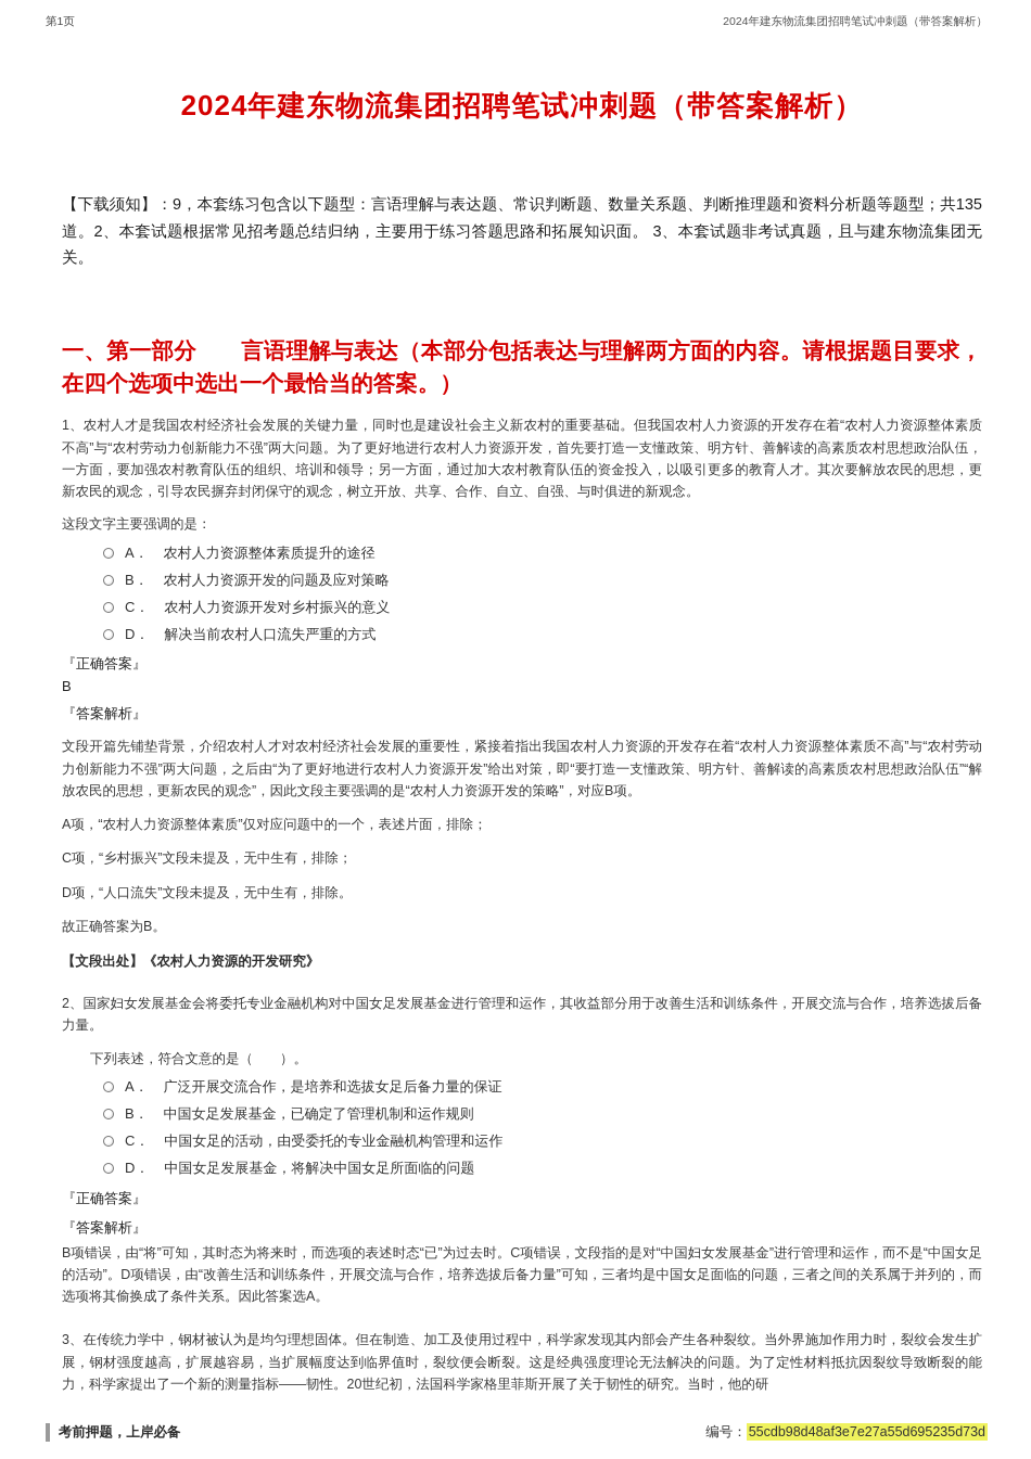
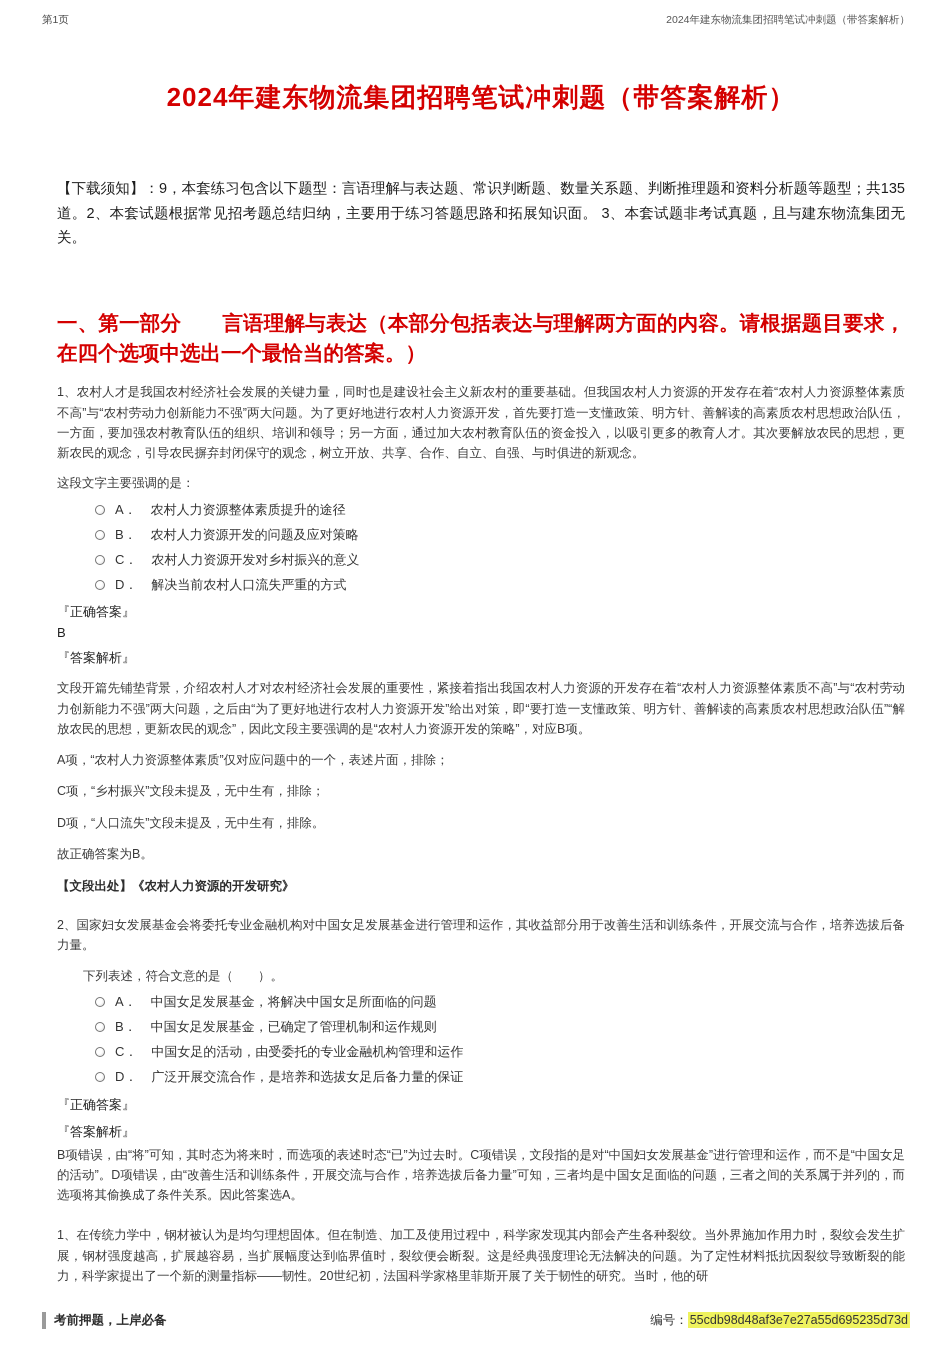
  第1页
  2024年建东物流集团招聘笔试冲刺题（带答案解析）
  2024年建东物流集团招聘笔试冲刺题（带答案解析）
  【下载须知】：9，本套练习包含以下题型：言语理解与表达题、常识判断题、数量关系题、判断推理题和资料分析题等题型；共135道。2、本套试题根据常见招考题总结归纳，主要用于练习答题思路和拓展知识面。 3、本套试题非考试真题，且与建东物流集团无关。
  一、第一部分 言语理解与表达（本部分包括表达与理解两方面的内容。请根据题目要求，在四个选项中选出一个最恰当的答案。）
  1、农村人才是我国农村经济社会发展的关键力量，同时也是建设社会主义新农村的重要基础。但我国农村人力资源的开发存在着“农村人力资源整体素质不高”与“农村劳动力创新能力不强”两大问题。为了更好地进行农村人力资源开发，首先要打造一支懂政策、明方针、善解读的高素质农村思想政治队伍，一方面，要加强农村教育队伍的组织、培训和领导；另一方面，通过加大农村教育队伍的资金投入，以吸引更多的教育人才。其次要解放农民的思想，更新农民的观念，引导农民摒弃封闭保守的观念，树立开放、共享、合作、自立、自强、与时俱进的新观念。
  这段文字主要强调的是：
  A．
  农村人力资源整体素质提升的途径
  B．
  农村人力资源开发的问题及应对策略
  C．
  农村人力资源开发对乡村振兴的意义
  D．
  解决当前农村人口流失严重的方式
  『正确答案』
  B
  『答案解析』
  文段开篇先铺垫背景，介绍农村人才对农村经济社会发展的重要性，紧接着指出我国农村人力资源的开发存在着“农村人力资源整体素质不高”与“农村劳动力创新能力不强”两大问题，之后由“为了更好地进行农村人力资源开发”给出对策，即“要打造一支懂政策、明方针、善解读的高素质农村思想政治队伍”“解放农民的思想，更新农民的观念”，因此文段主要强调的是“农村人力资源开发的策略”，对应B项。
  A项，“农村人力资源整体素质”仅对应问题中的一个，表述片面，排除；
  C项，“乡村振兴”文段未提及，无中生有，排除；
  D项，“人口流失”文段未提及，无中生有，排除。
  故正确答案为B。
  【文段出处】《农村人力资源的开发研究》
  2、国家妇女发展基金会将委托专业金融机构对中国女足发展基金进行管理和运作，其收益部分用于改善生活和训练条件，开展交流与合作，培养选拔后备力量。
  下列表述，符合文意的是（ ）。
  A．
- 广泛开展交流合作，是培养和选拔女足后备力量的保证
+ 中国女足发展基金，将解决中国女足所面临的问题
  B．
  中国女足发展基金，已确定了管理机制和运作规则
  C．
  中国女足的活动，由受委托的专业金融机构管理和运作
  D．
- 中国女足发展基金，将解决中国女足所面临的问题
+ 广泛开展交流合作，是培养和选拔女足后备力量的保证
  『正确答案』
  『答案解析』
  B项错误，由“将”可知，其时态为将来时，而选项的表述时态“已”为过去时。C项错误，文段指的是对“中国妇女发展基金”进行管理和运作，而不是“中国女足的活动”。D项错误，由“改善生活和训练条件，开展交流与合作，培养选拔后备力量”可知，三者均是中国女足面临的问题，三者之间的关系属于并列的，而选项将其偷换成了条件关系。因此答案选A。
- 3、在传统力学中，钢材被认为是均匀理想固体。但在制造、加工及使用过程中，科学家发现其内部会产生各种裂纹。当外界施加作用力时，裂纹会发生扩展，钢材强度越高，扩展越容易，当扩展幅度达到临界值时，裂纹便会断裂。这是经典强度理论无法解决的问题。为了定性材料抵抗因裂纹导致断裂的能力，科学家提出了一个新的测量指标——韧性。20世纪初，法国科学家格里菲斯开展了关于韧性的研究。当时，他的研
+ 1、在传统力学中，钢材被认为是均匀理想固体。但在制造、加工及使用过程中，科学家发现其内部会产生各种裂纹。当外界施加作用力时，裂纹会发生扩展，钢材强度越高，扩展越容易，当扩展幅度达到临界值时，裂纹便会断裂。这是经典强度理论无法解决的问题。为了定性材料抵抗因裂纹导致断裂的能力，科学家提出了一个新的测量指标——韧性。20世纪初，法国科学家格里菲斯开展了关于韧性的研究。当时，他的研
  考前押题，上岸必备
  编号： 55cdb98d48af3e7e27a55d695235d73d
